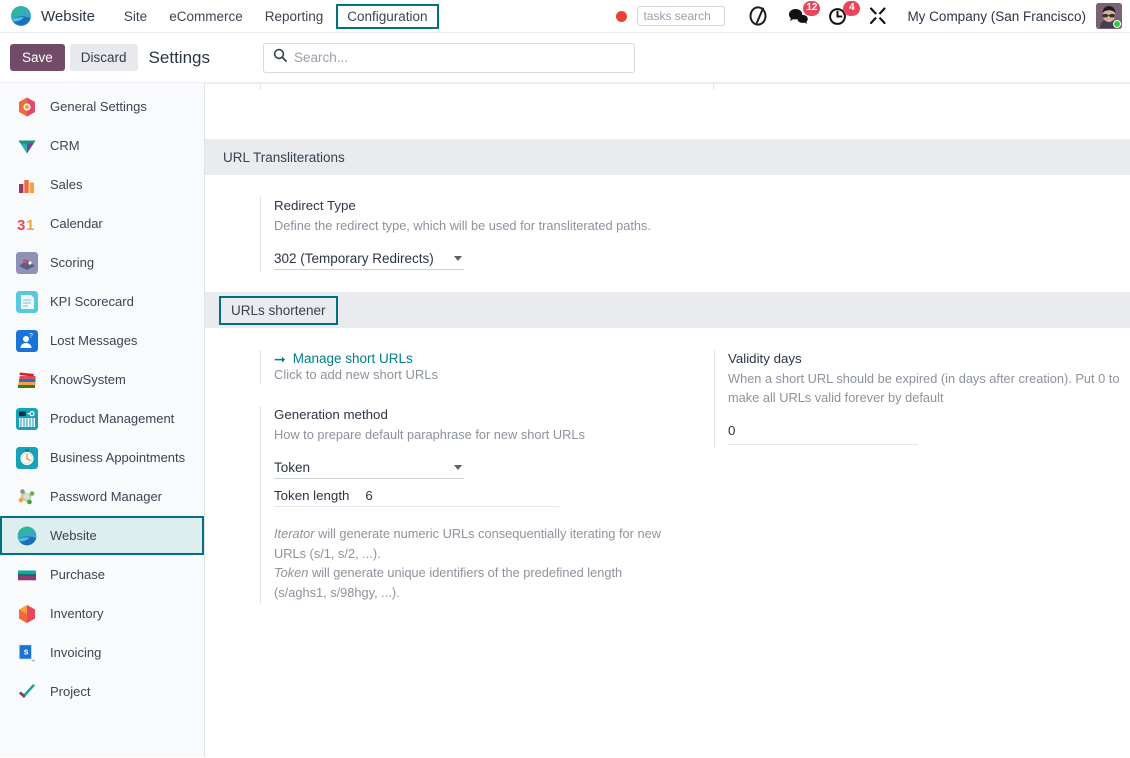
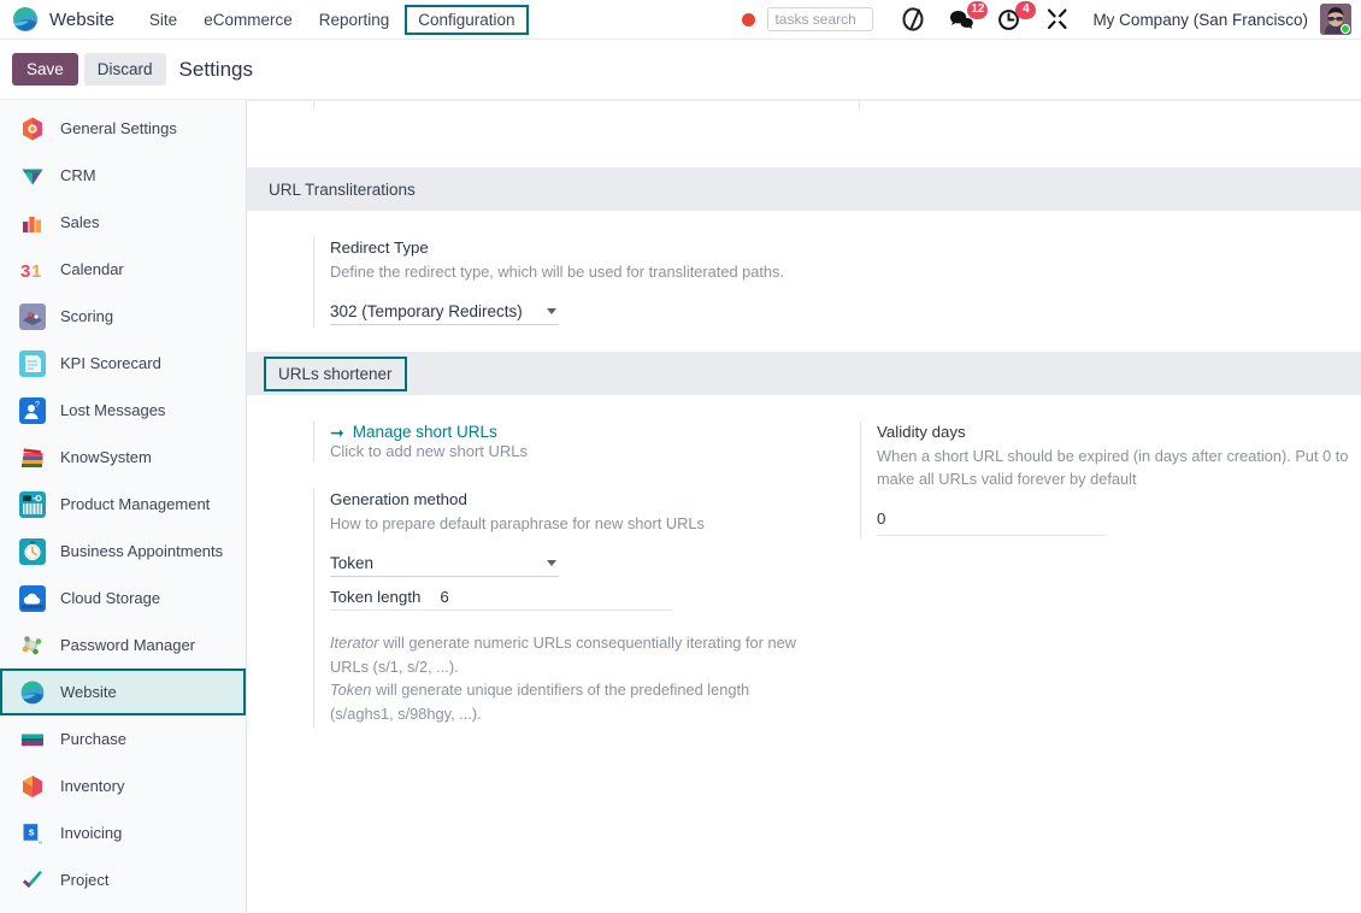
  Website
  Site
  eCommerce
  Reporting
  Configuration
  tasks search
  12
  4
  My Company (San Francisco)
  Save
  Discard
  Settings
- Search...
  General Settings
  CRM
  Sales
  3
  1
  Calendar
  Scoring
  KPI Scorecard
  Lost Messages
  KnowSystem
  Product Management
  Business Appointments
+ Cloud Storage
  Password Manager
  Website
  Purchase
  Inventory
  s
  Invoicing
  Project
  URL Transliterations
  Redirect Type
  Define the redirect type, which will be used for transliterated paths.
  302 (Temporary Redirects)
  URLs shortener
  ➞
  Manage short URLs
  Click to add new short URLs
  Generation method
  How to prepare default paraphrase for new short URLs
  Token
  Token length
  6
  Iterator will generate numeric URLs consequentially iterating for new URLs (s/1, s/2, ...).
  Token will generate unique identifiers of the predefined length (s/aghs1, s/98hgy, ...).
  Validity days
  When a short URL should be expired (in days after creation). Put 0 to make all URLs valid forever by default
  0
